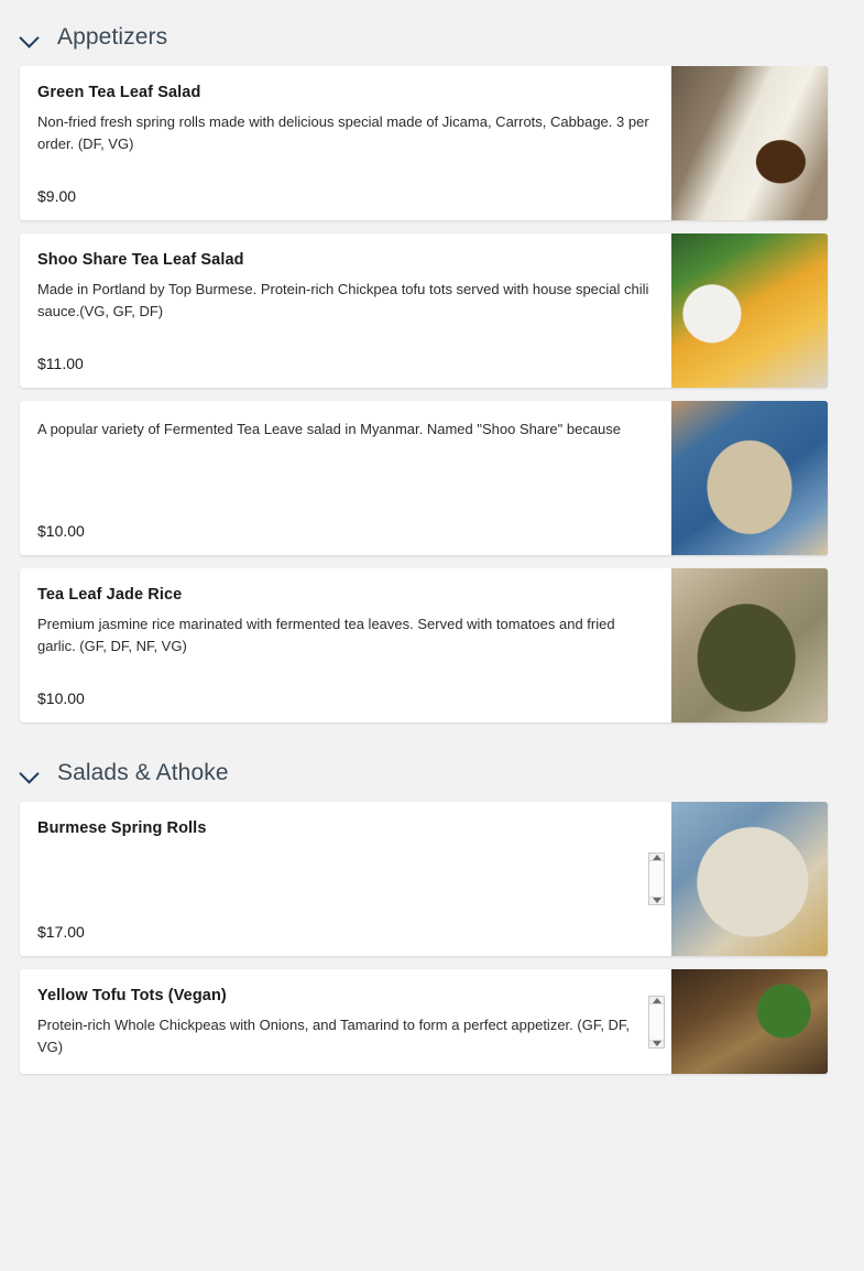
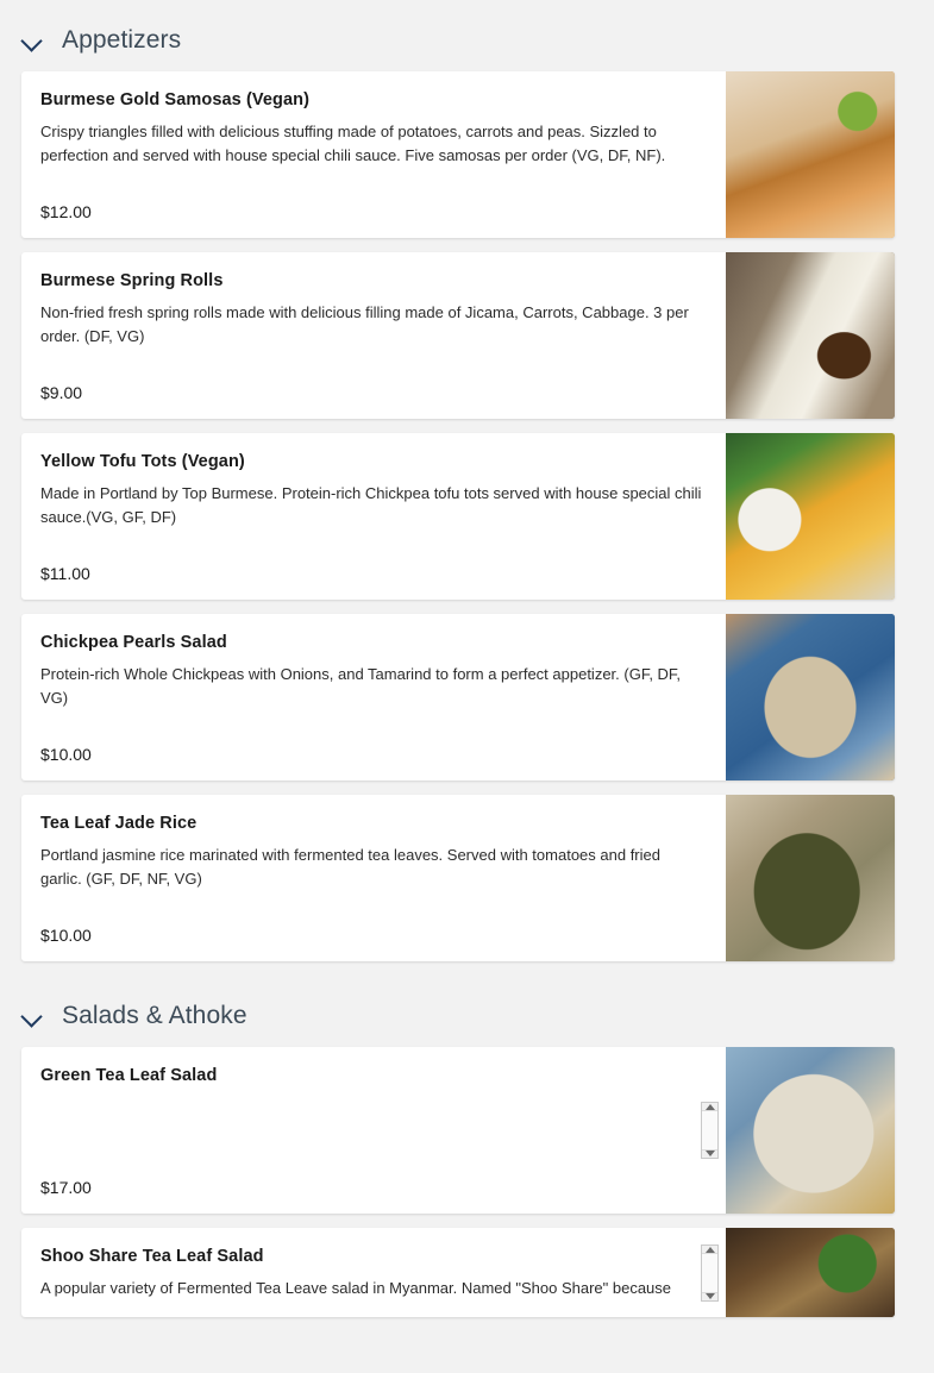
  Appetizers
+ Burmese Gold Samosas (Vegan)
+ Crispy triangles filled with delicious stuffing made of potatoes, carrots and peas. Sizzled to perfection and served with house special chili sauce. Five samosas per order (VG, DF, NF).
+ $12.00
- Green Tea Leaf Salad
+ Burmese Spring Rolls
- Non-fried fresh spring rolls made with delicious special made of Jicama, Carrots, Cabbage. 3 per order. (DF, VG)
+ Non-fried fresh spring rolls made with delicious filling made of Jicama, Carrots, Cabbage. 3 per order. (DF, VG)
  $9.00
- Shoo Share Tea Leaf Salad
+ Yellow Tofu Tots (Vegan)
  Made in Portland by Top Burmese. Protein-rich Chickpea tofu tots served with house special chili sauce.(VG, GF, DF)
  $11.00
+ Chickpea Pearls Salad
- A popular variety of Fermented Tea Leave salad in Myanmar. Named "Shoo Share" because
+ Protein-rich Whole Chickpeas with Onions, and Tamarind to form a perfect appetizer. (GF, DF, VG)
  $10.00
  Tea Leaf Jade Rice
- Premium jasmine rice marinated with fermented tea leaves. Served with tomatoes and fried garlic. (GF, DF, NF, VG)
+ Portland jasmine rice marinated with fermented tea leaves. Served with tomatoes and fried garlic. (GF, DF, NF, VG)
  $10.00
  Salads & Athoke
- Burmese Spring Rolls
+ Green Tea Leaf Salad
  $17.00
- Yellow Tofu Tots (Vegan)
+ Shoo Share Tea Leaf Salad
- Protein-rich Whole Chickpeas with Onions, and Tamarind to form a perfect appetizer. (GF, DF, VG)
+ A popular variety of Fermented Tea Leave salad in Myanmar. Named "Shoo Share" because
